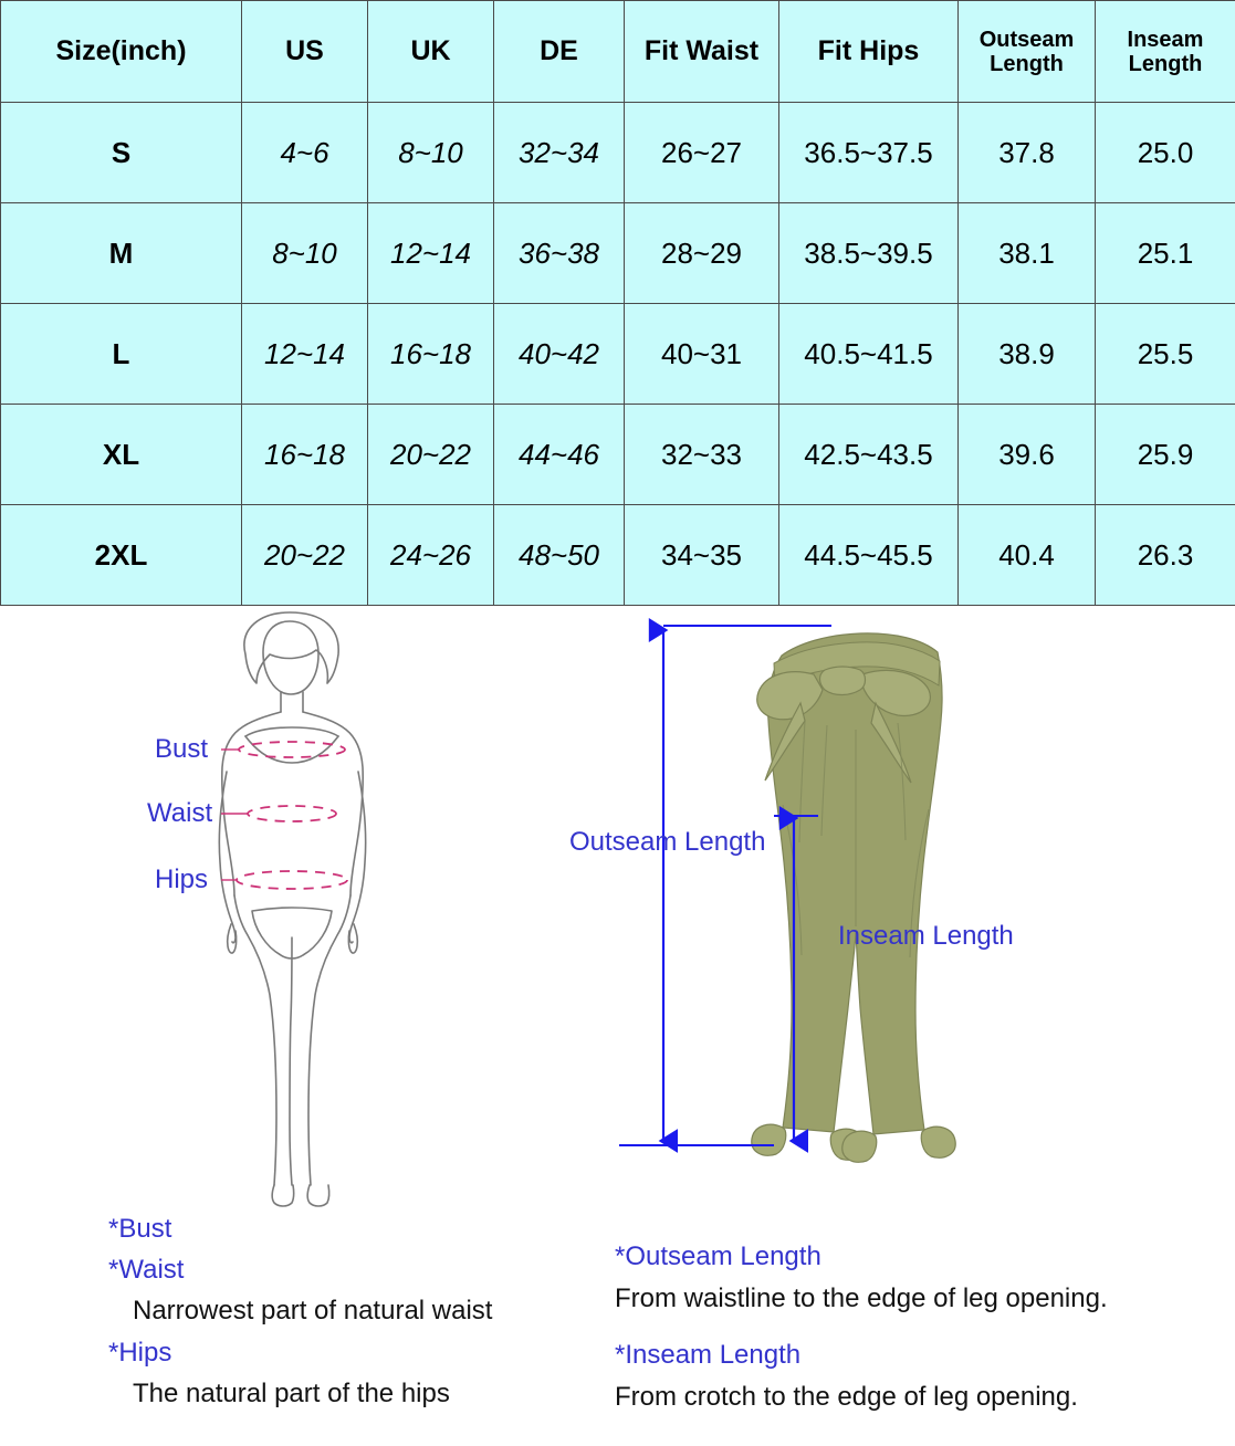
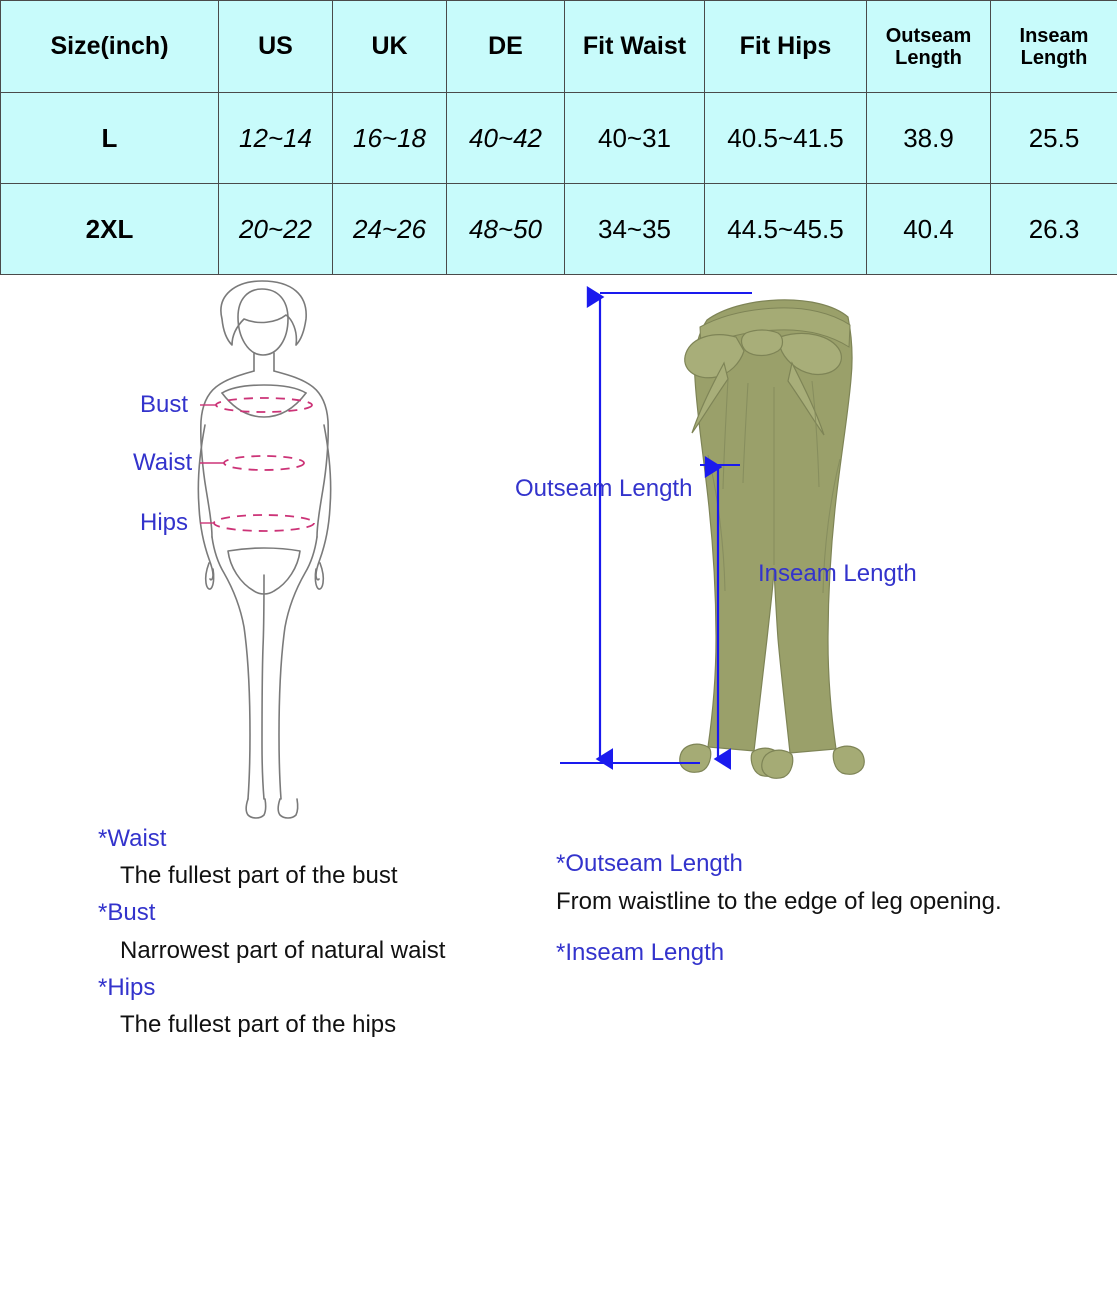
  Size(inch)	US	UK	DE	Fit Waist	Fit Hips	Outseam Length	Inseam Length
- S	4~6	8~10	32~34	26~27	36.5~37.5	37.8	25.0
- M	8~10	12~14	36~38	28~29	38.5~39.5	38.1	25.1
  L	12~14	16~18	40~42	40~31	40.5~41.5	38.9	25.5
- XL	16~18	20~22	44~46	32~33	42.5~43.5	39.6	25.9
  2XL	20~22	24~26	48~50	34~35	44.5~45.5	40.4	26.3
  Bust
  Waist
  Hips
- *Bust
+ *Waist
+ The fullest part of the bust
- *Waist
+ *Bust
  Narrowest part of natural waist
  *Hips
- The natural part of the hips
+ The fullest part of the hips
  Outseam Length
  Inseam Length
  *Outseam Length
  From waistline to the edge of leg opening.
  *Inseam Length
- From crotch to the edge of leg opening.
